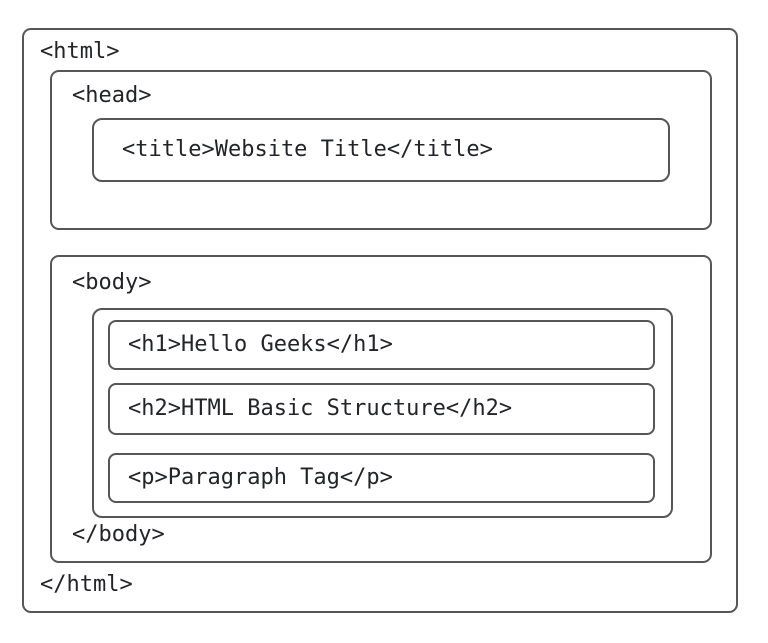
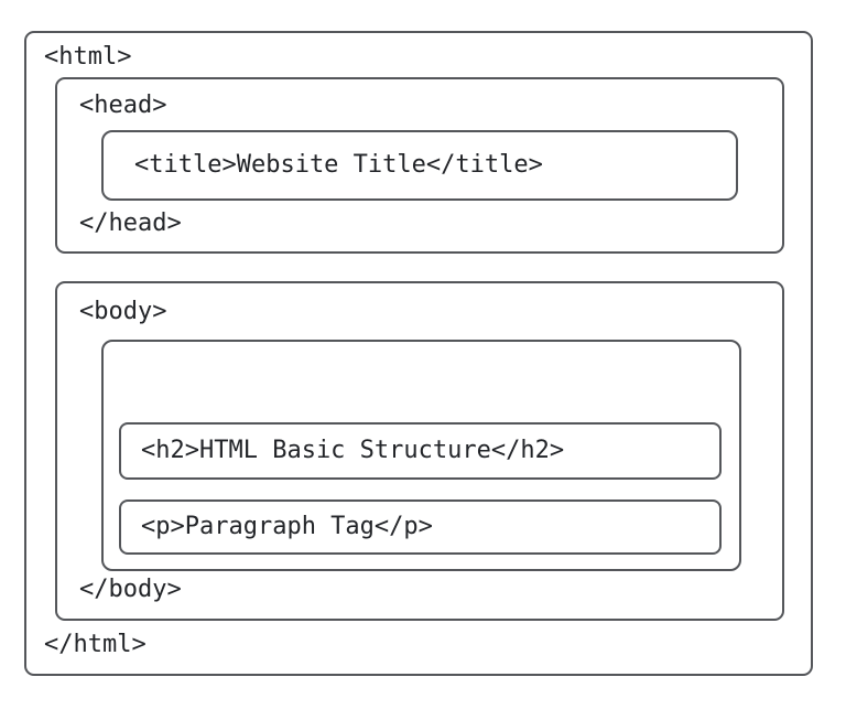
  <html>
  <head>
  <title>Website Title</title>
+ </head>
  <body>
- <h1>Hello Geeks</h1>
  <h2>HTML Basic Structure</h2>
  <p>Paragraph Tag</p>
  </body>
  </html>
